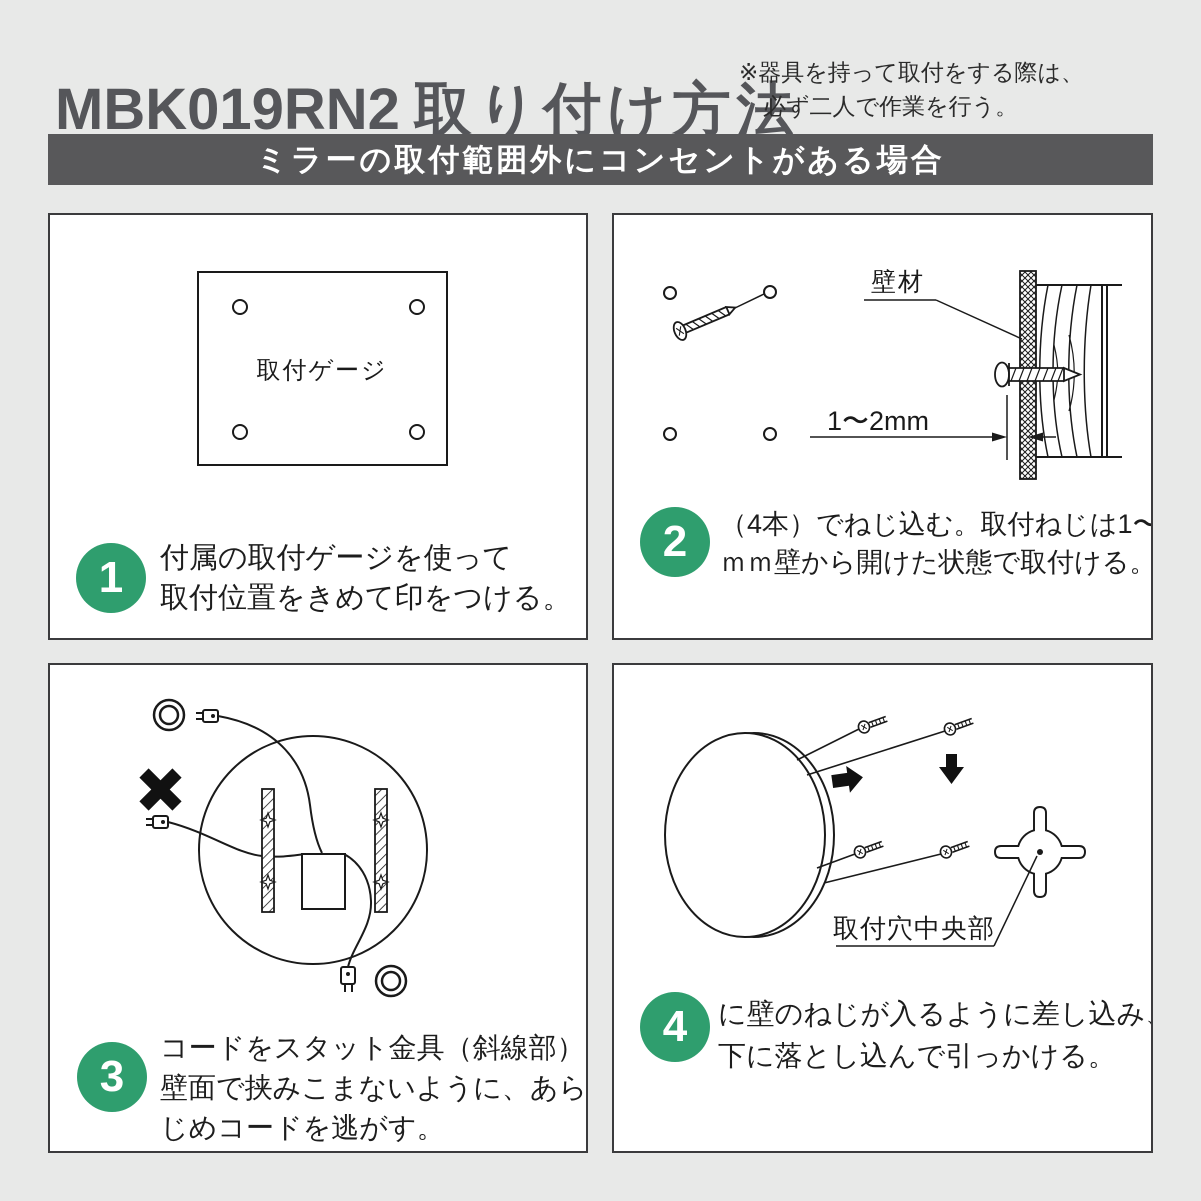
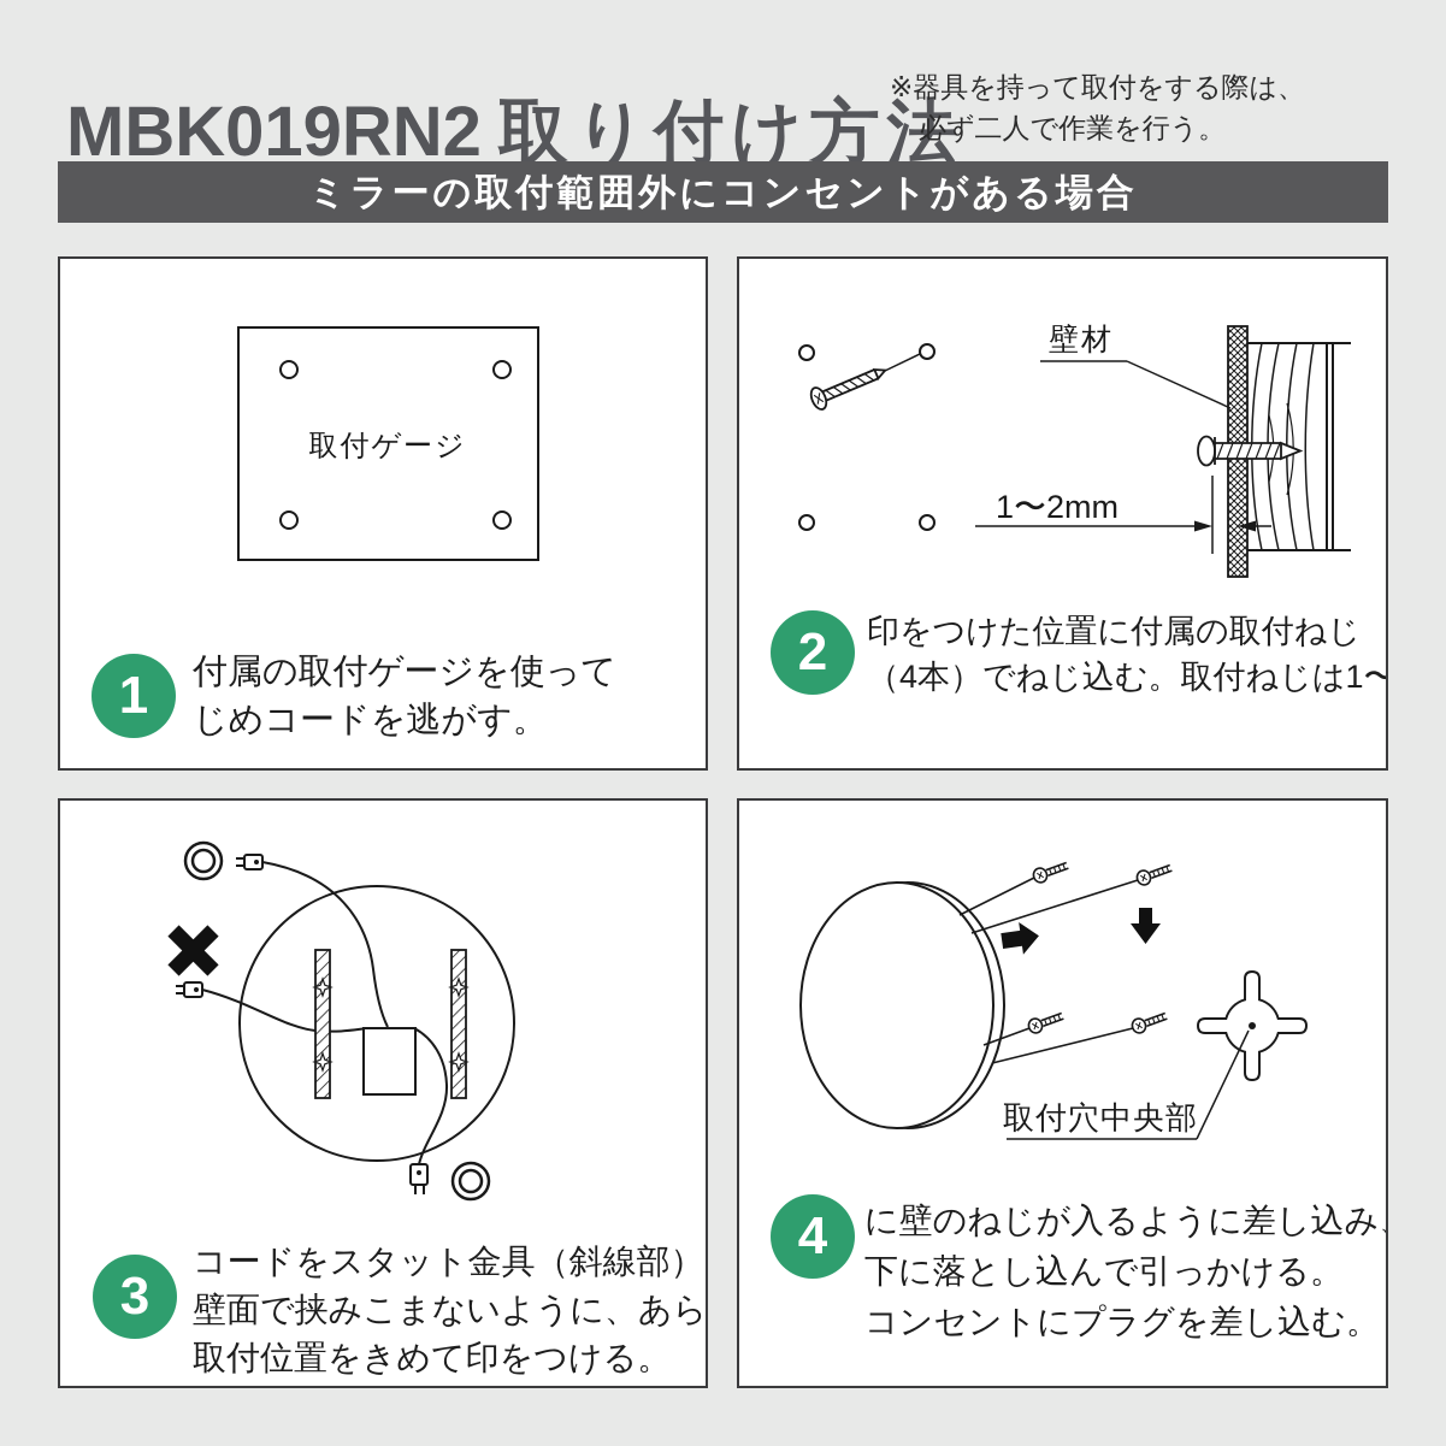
  MBK019RN2 取り付け方法
  ※器具を持って取付をする際は、
  必ず二人で作業を行う。
  ミラーの取付範囲外にコンセントがある場合
  取付ゲージ
  1
  付属の取付ゲージを使って
- 取付位置をきめて印をつける。
+ じめコードを逃がす。
  1〜2mm
  壁材
  2
+ 印をつけた位置に付属の取付ねじ
  （4本）でねじ込む。取付ねじは1〜
- ｍｍ壁から開けた状態で取付ける。
  3
  コードをスタット金具（斜線部）
  壁面で挟みこまないように、あら
- じめコードを逃がす。
+ 取付位置をきめて印をつける。
  取付穴中央部
  4
  に壁のねじが入るように差し込み
  下に落とし込んで引っかける。
+ コンセントにプラグを差し込む。
